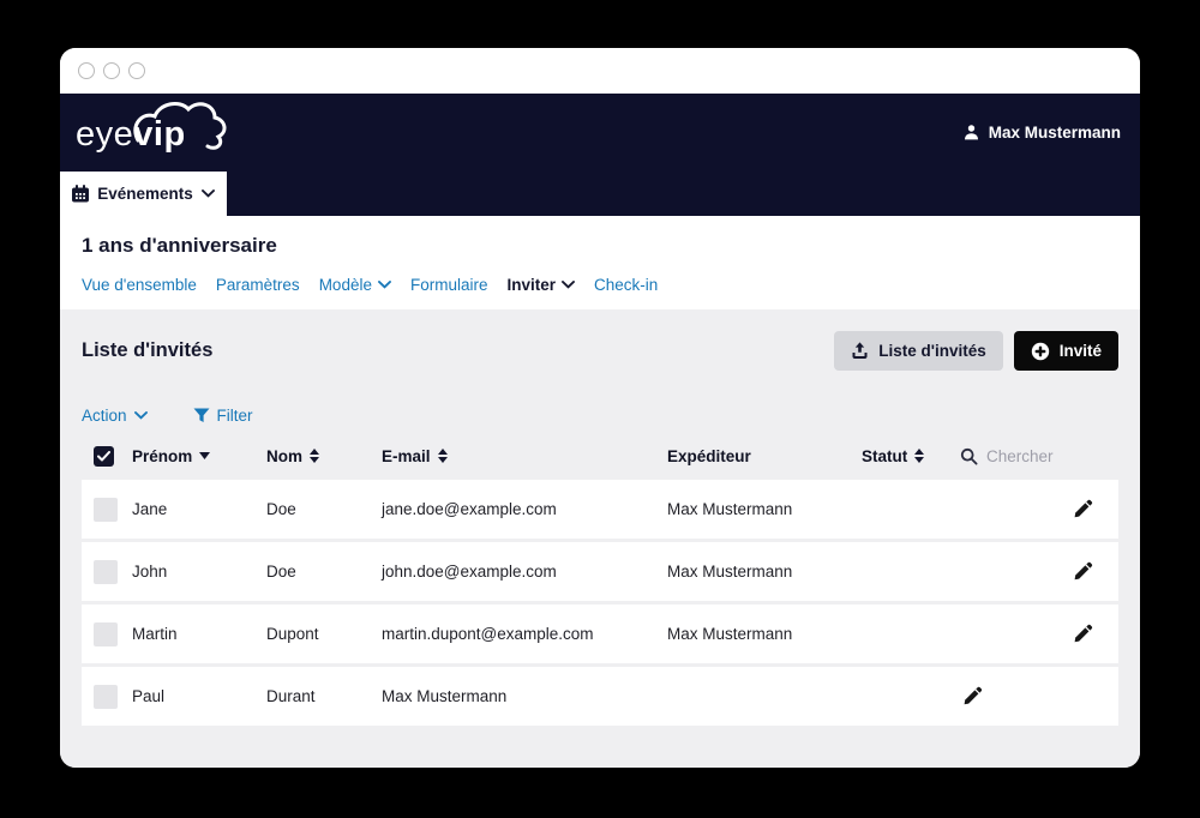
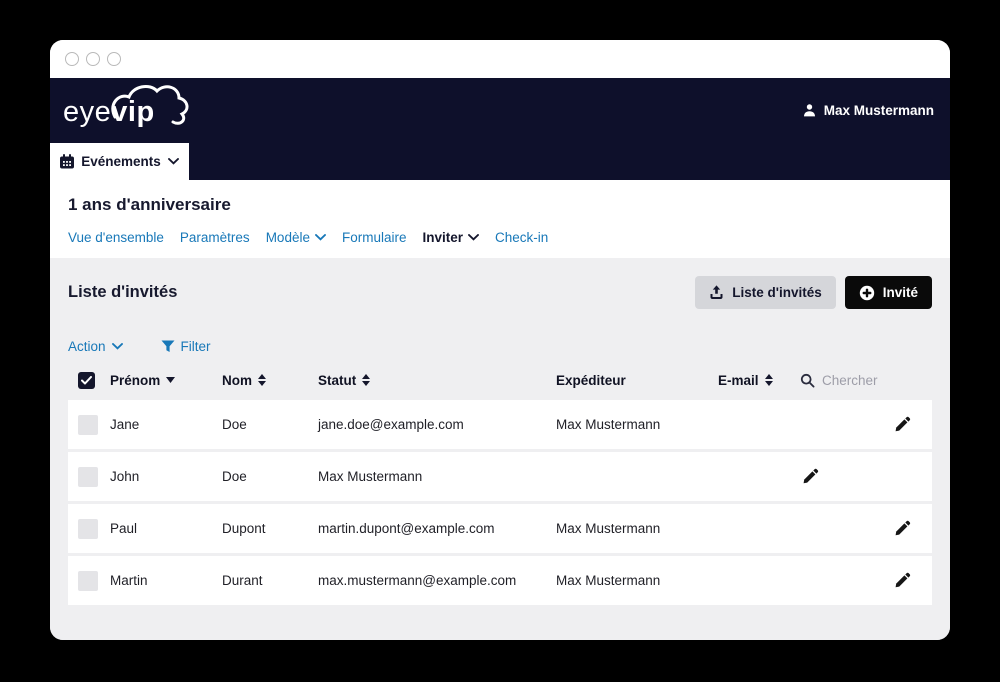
  eye
  vip
  Max Mustermann
  Evénements
  1 ans d'anniversaire
  Vue d'ensemble
  Paramètres
  Modèle
  Formulaire
  Inviter
  Check-in
  Liste d'invités
  Liste d'invités
  Invité
  Action
  Filter
  Prénom
  Nom
- E-mail
+ Statut
  Expéditeur
- Statut
+ E-mail
  Chercher
  Jane
  Doe
  jane.doe@example.com
  Max Mustermann
  John
  Doe
- john.doe@example.com
  Max Mustermann
- Martin
+ Paul
  Dupont
  martin.dupont@example.com
  Max Mustermann
- Paul
+ Martin
  Durant
+ max.mustermann@example.com
  Max Mustermann
